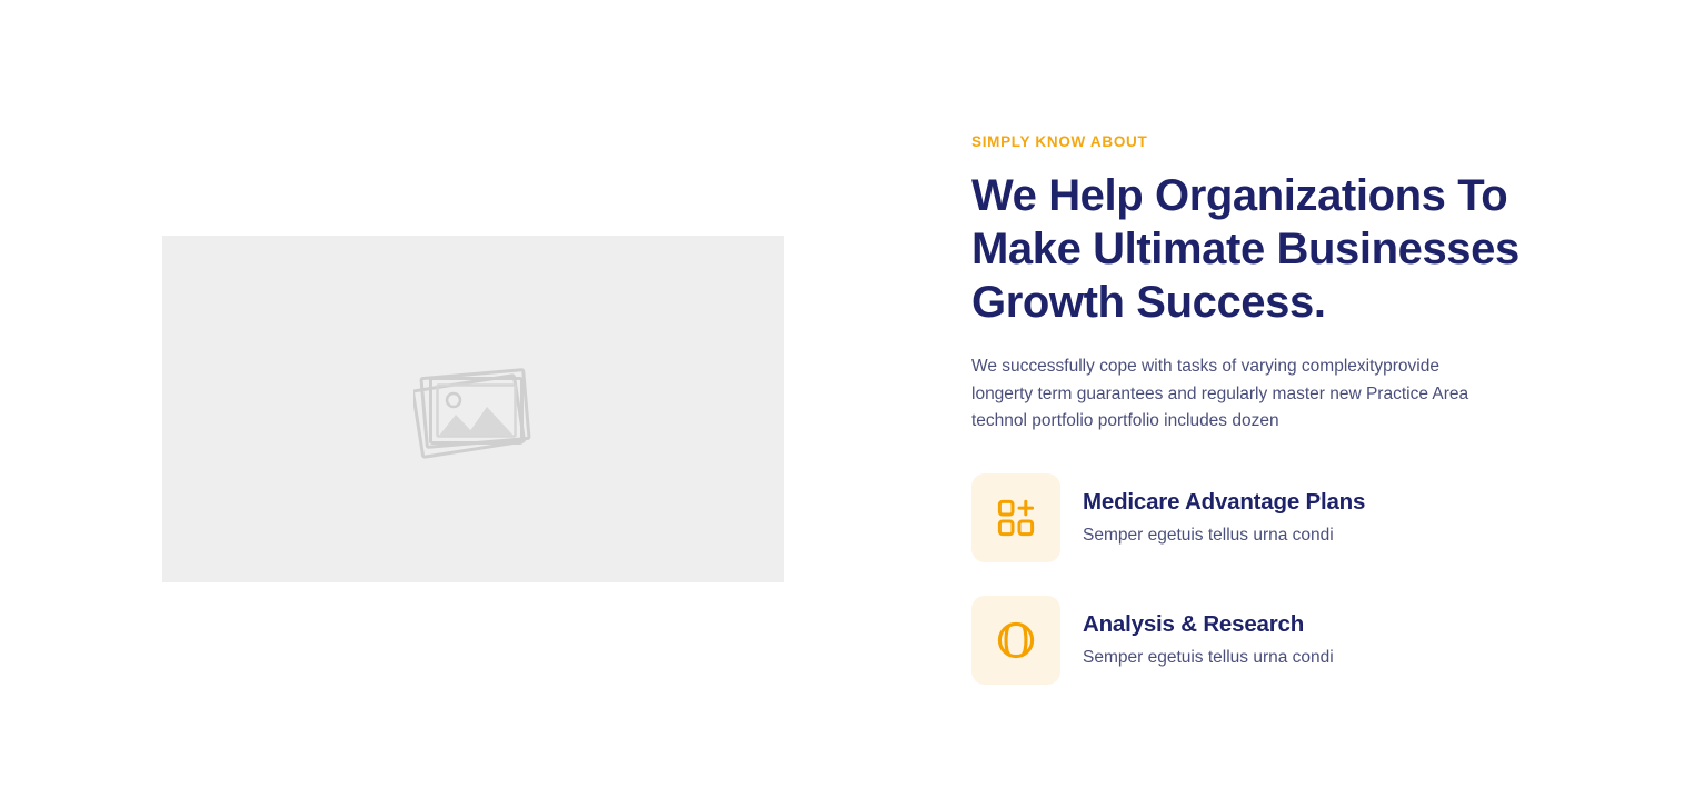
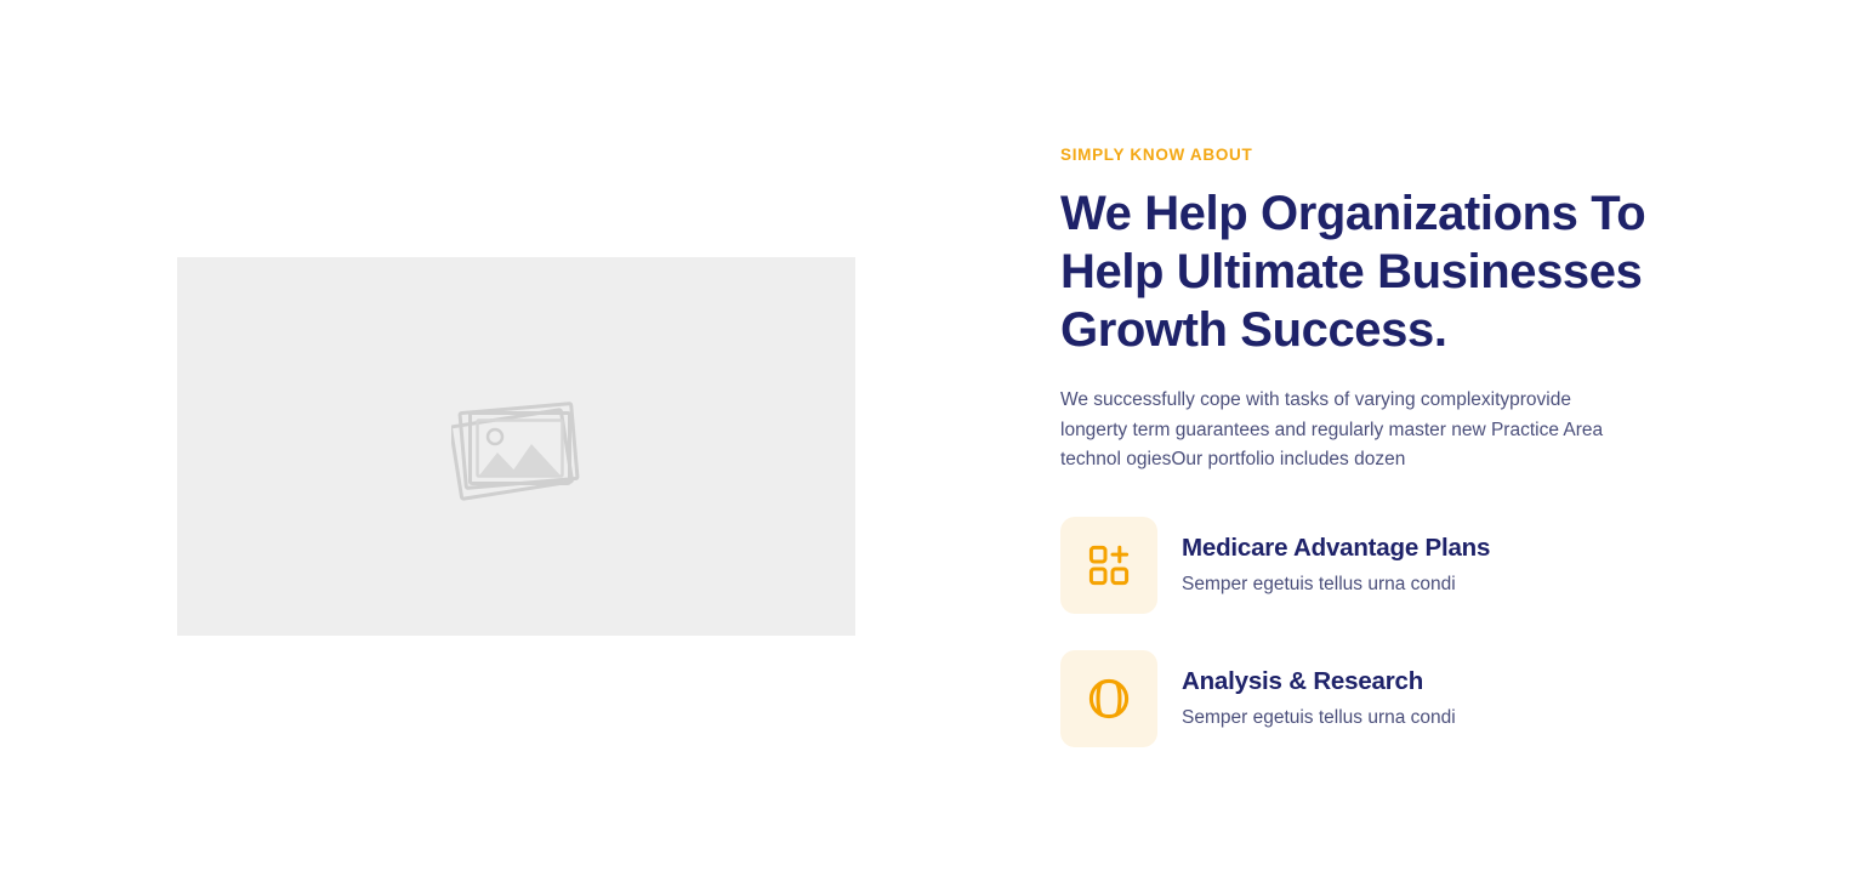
  SIMPLY KNOW ABOUT
- We Help Organizations To Make Ultimate Businesses Growth Success.
+ We Help Organizations To Help Ultimate Businesses Growth Success.
- We successfully cope with tasks of varying complexityprovide longerty term guarantees and regularly master new Practice Area technol portfolio portfolio includes dozen
+ We successfully cope with tasks of varying complexityprovide longerty term guarantees and regularly master new Practice Area technol ogiesOur portfolio includes dozen
  Medicare Advantage Plans
  Semper egetuis tellus urna condi
  Analysis & Research
  Semper egetuis tellus urna condi
